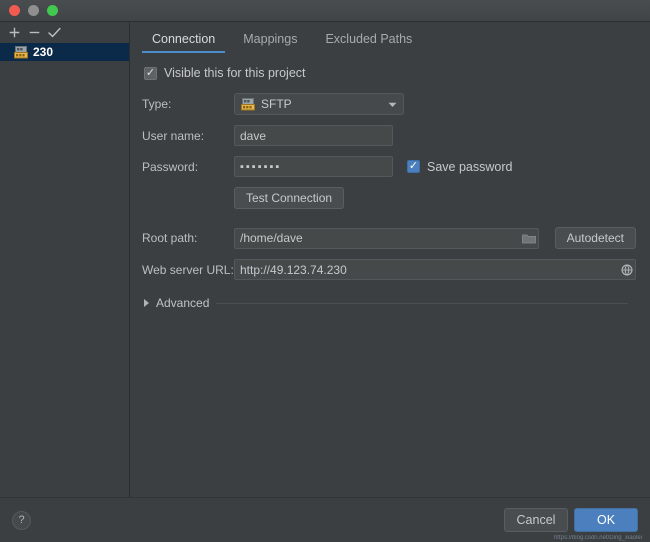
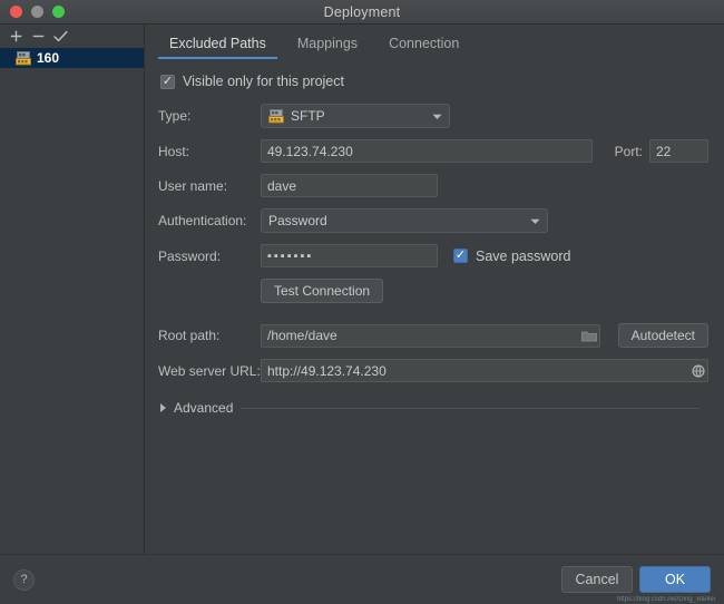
+ Deployment
- 230
+ 160
- Connection
+ Excluded Paths
  Mappings
- Excluded Paths
+ Connection
  ✓
- Visible this for this project
+ Visible only for this project
  Type:
  SFTP
+ Host:
+ 49.123.74.230
+ Port:
+ 22
  User name:
  dave
+ Authentication:
+ Password
  Password:
  ▪▪▪▪▪▪▪
  ✓
  Save password
  Test Connection
  Root path:
  /home/dave
  Autodetect
  Web server URL:
  http://49.123.74.230
  Advanced
  ?
  Cancel
  OK
